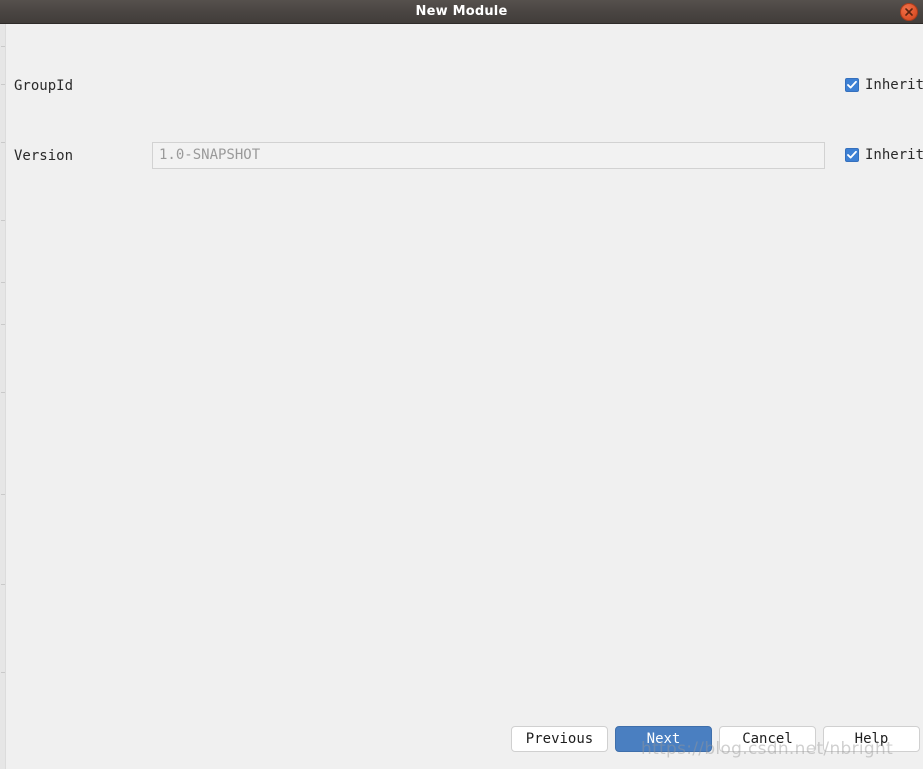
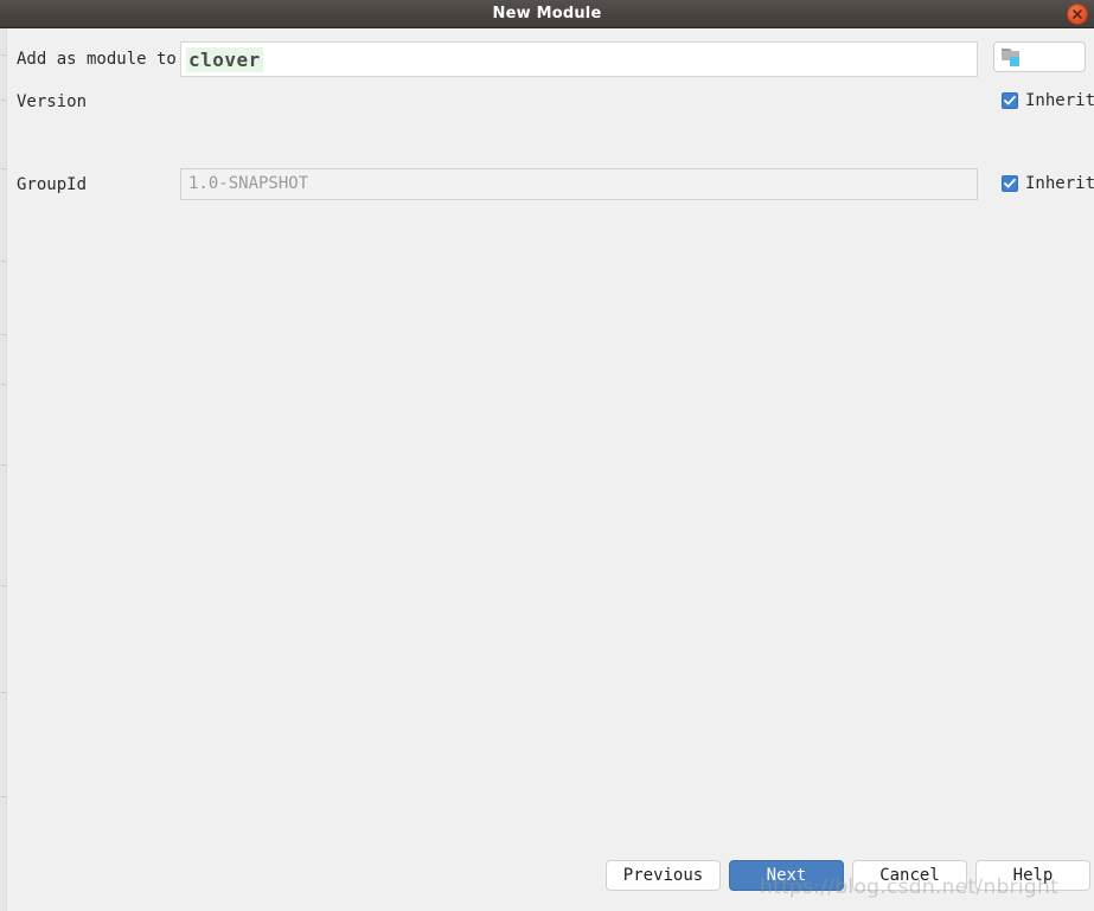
  New Module
+ Add as module to
+ clover
- GroupId
+ Version
  Inherit
- Version
+ GroupId
  1.0-SNAPSHOT
  Inherit
  Previous
  Next
  Cancel
  Help
  https://blog.csdn.net/nbright
